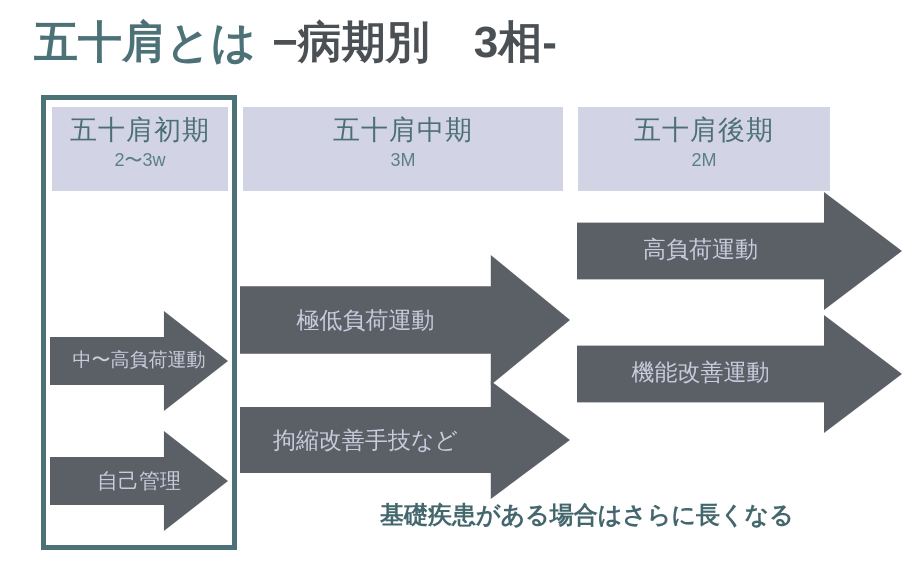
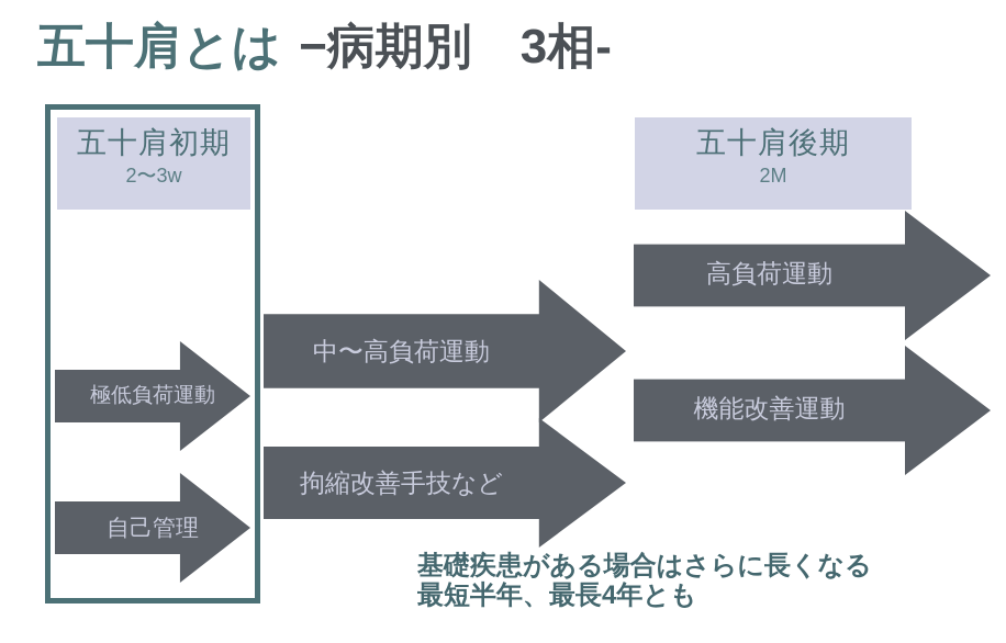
  五十肩とは −病期別 3相-
  五十肩初期
  2〜3w
- 五十肩中期
- 3M
  五十肩後期
  2M
- 中〜高負荷運動
+ 極低負荷運動
  自己管理
- 極低負荷運動
+ 中〜高負荷運動
  拘縮改善手技など
  高負荷運動
  機能改善運動
  基礎疾患がある場合はさらに長くなる
+ 最短半年、最長4年とも
